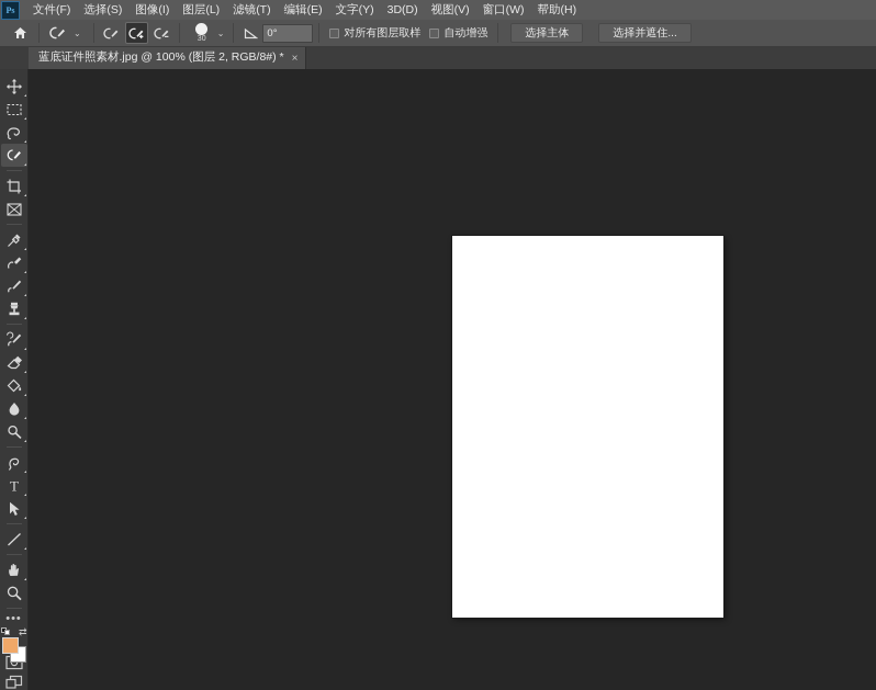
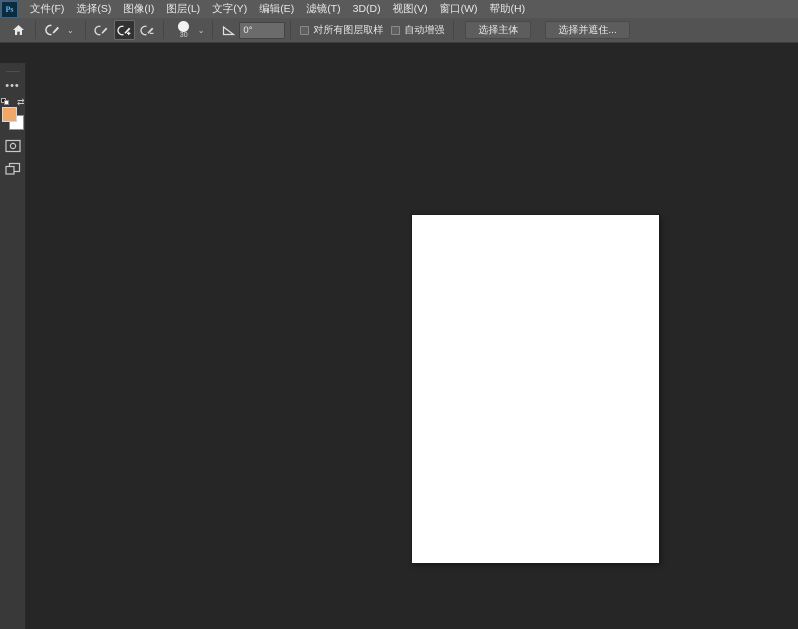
  Ps
  文件(F)
  选择(S)
  图像(I)
  图层(L)
- 滤镜(T)
+ 文字(Y)
  编辑(E)
- 文字(Y)
+ 滤镜(T)
  3D(D)
  视图(V)
  窗口(W)
  帮助(H)
  ⌄
  ⌄
  0°
  对所有图层取样
  自动增强
  选择主体
  选择并遮住...
- 蓝底证件照素材.jpg @ 100% (图层 2, RGB/8#) *
- ×
- T
  •••
  ⇄
